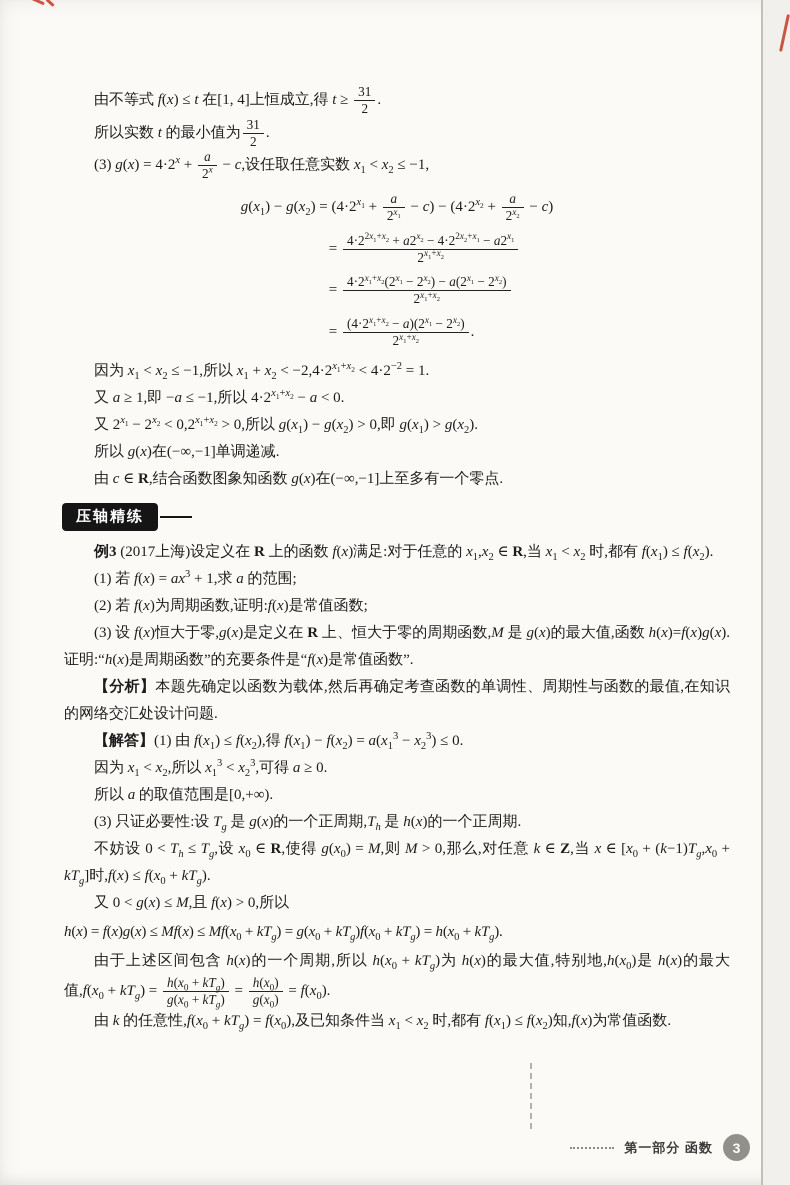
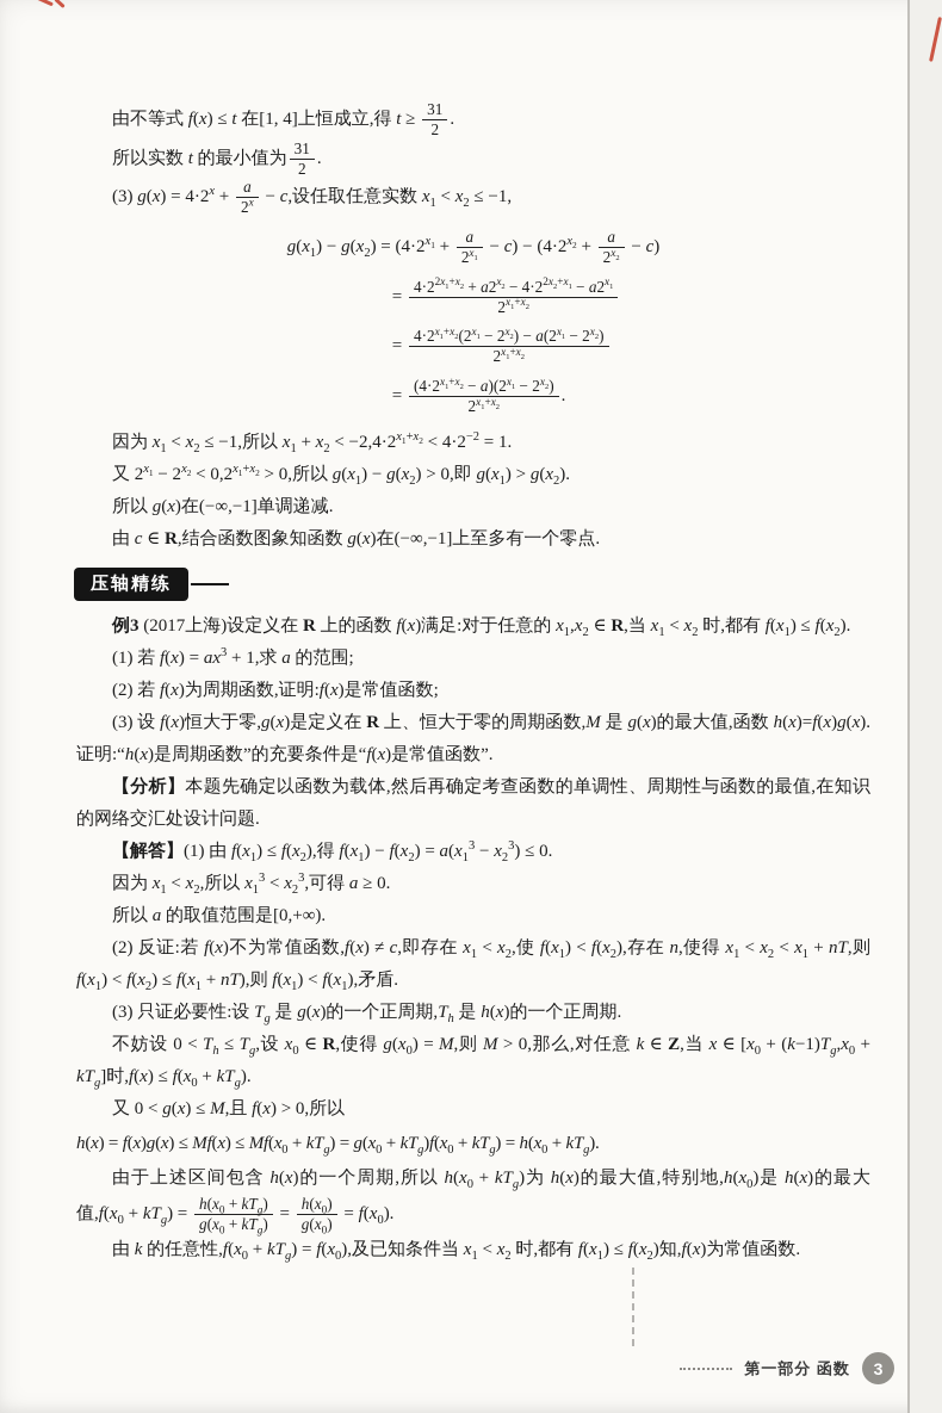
  由不等式 f(x) ≤ t 在[1, 4]上恒成立,得 t ≥
  31
  2
  .
  所以实数 t 的最小值为
  31
  2
  .
  (3) g(x) = 4·2x +
  a
  2x
  − c,设任取任意实数 x1 < x2 ≤ −1,
  g(x1) − g(x2) = (4·2x1 +
  a
  − c) − (4·2x2 +
  a
  − c)
  =
  4·22x +x + a2x − 4·22x +x − a2x
  =
  4·2x +x (2x − 2x ) − a(2x − 2x )
  =
  (4·2x +x − a)(2x − 2x )
  .
  因为 x1 < x2 ≤ −1,所以 x1 + x2 < −2,4·2x1+x2 < 4·2−2 = 1.
- 又 a ≥ 1,即 −a ≤ −1,所以 4·2x1+x2 − a < 0.
  又 2x1 − 2x2 < 0,2x1+x2 > 0,所以 g(x1) − g(x2) > 0,即 g(x1) > g(x2).
  所以 g(x)在(−∞,−1]单调递减.
  由 c ∈ R,结合函数图象知函数 g(x)在(−∞,−1]上至多有一个零点.
  压轴精练
  例3 (2017上海)设定义在 R 上的函数 f(x)满足:对于任意的 x1,x2 ∈ R,当 x1 < x2 时,都有 f(x1) ≤ f(x2).
  (1) 若 f(x) = ax3 + 1,求 a 的范围;
  (2) 若 f(x)为周期函数,证明:f(x)是常值函数;
  (3) 设 f(x)恒大于零,g(x)是定义在 R 上、恒大于零的周期函数,M 是 g(x)的最大值,函数 h(x)=f(x)g(x).证明:“h(x)是周期函数”的充要条件是“f(x)是常值函数”.
  【分析】本题先确定以函数为载体,然后再确定考查函数的单调性、周期性与函数的最值,在知识的网络交汇处设计问题.
  【解答】(1) 由 f(x1) ≤ f(x2),得 f(x1) − f(x2) = a(x13 − x23) ≤ 0.
  因为 x1 < x2,所以 x13 < x23,可得 a ≥ 0.
  所以 a 的取值范围是[0,+∞).
+ (2) 反证:若 f(x)不为常值函数,f(x) ≠ c,即存在 x1 < x2,使 f(x1) < f(x2),存在 n,使得 x1 < x2 < x1 + nT,则 f(x1) < f(x2) ≤ f(x1 + nT),则 f(x1) < f(x1),矛盾.
  (3) 只证必要性:设 Tg 是 g(x)的一个正周期,Th 是 h(x)的一个正周期.
  不妨设 0 < Th ≤ Tg,设 x0 ∈ R,使得 g(x0) = M,则 M > 0,那么,对任意 k ∈ Z,当 x ∈ [x0 + (k−1)Tg,x0 + kTg]时,f(x) ≤ f(x0 + kTg).
  又 0 < g(x) ≤ M,且 f(x) > 0,所以
  h(x) = f(x)g(x) ≤ Mf(x) ≤ Mf(x0 + kTg) = g(x0 + kTg)f(x0 + kTg) = h(x0 + kTg).
  由于上述区间包含 h(x)的一个周期,所以 h(x0 + kTg)为 h(x)的最大值,特别地,h(x0)是 h(x)的最大值,f(x0 + kTg) =
  h(x0 + kTg)
  g(x0 + kTg)
  =
  h(x0)
  g(x0)
  = f(x0).
  由 k 的任意性,f(x0 + kTg) = f(x0),及已知条件当 x1 < x2 时,都有 f(x1) ≤ f(x2)知,f(x)为常值函数.
  第一部分 函数
  3
